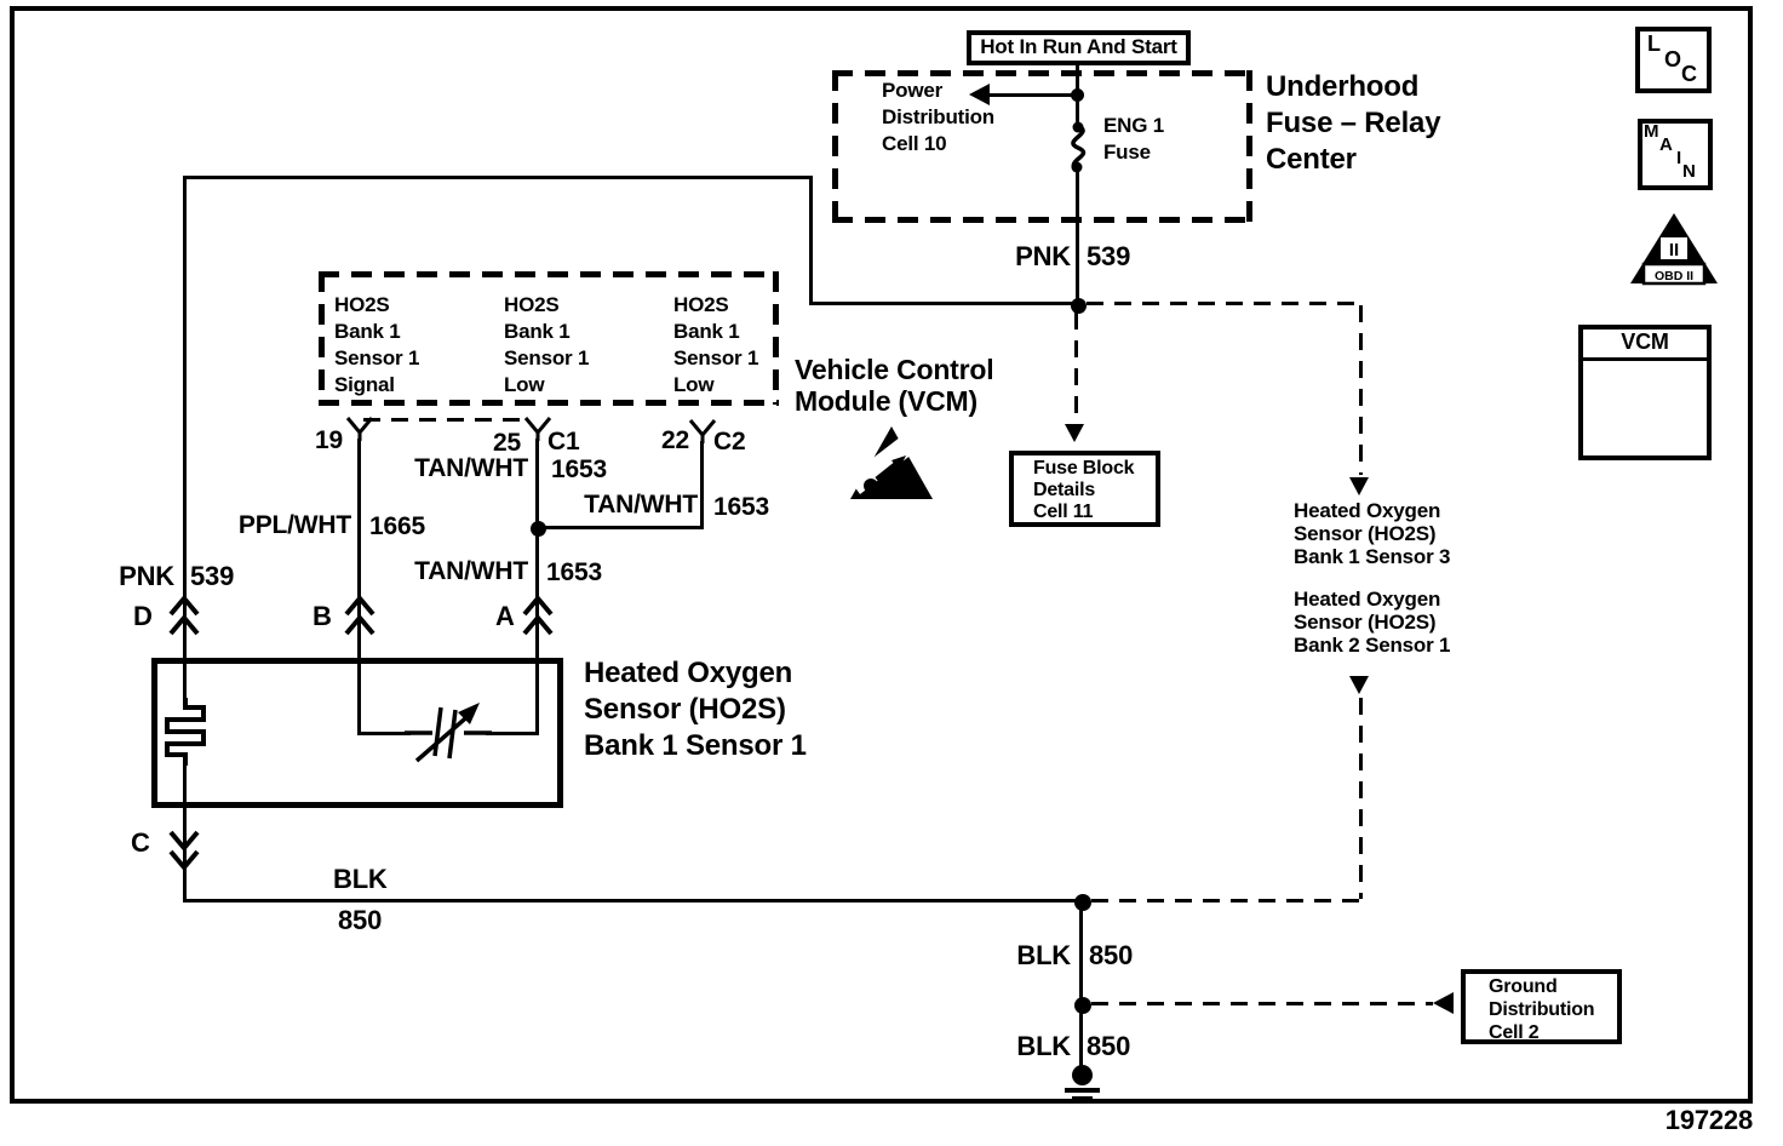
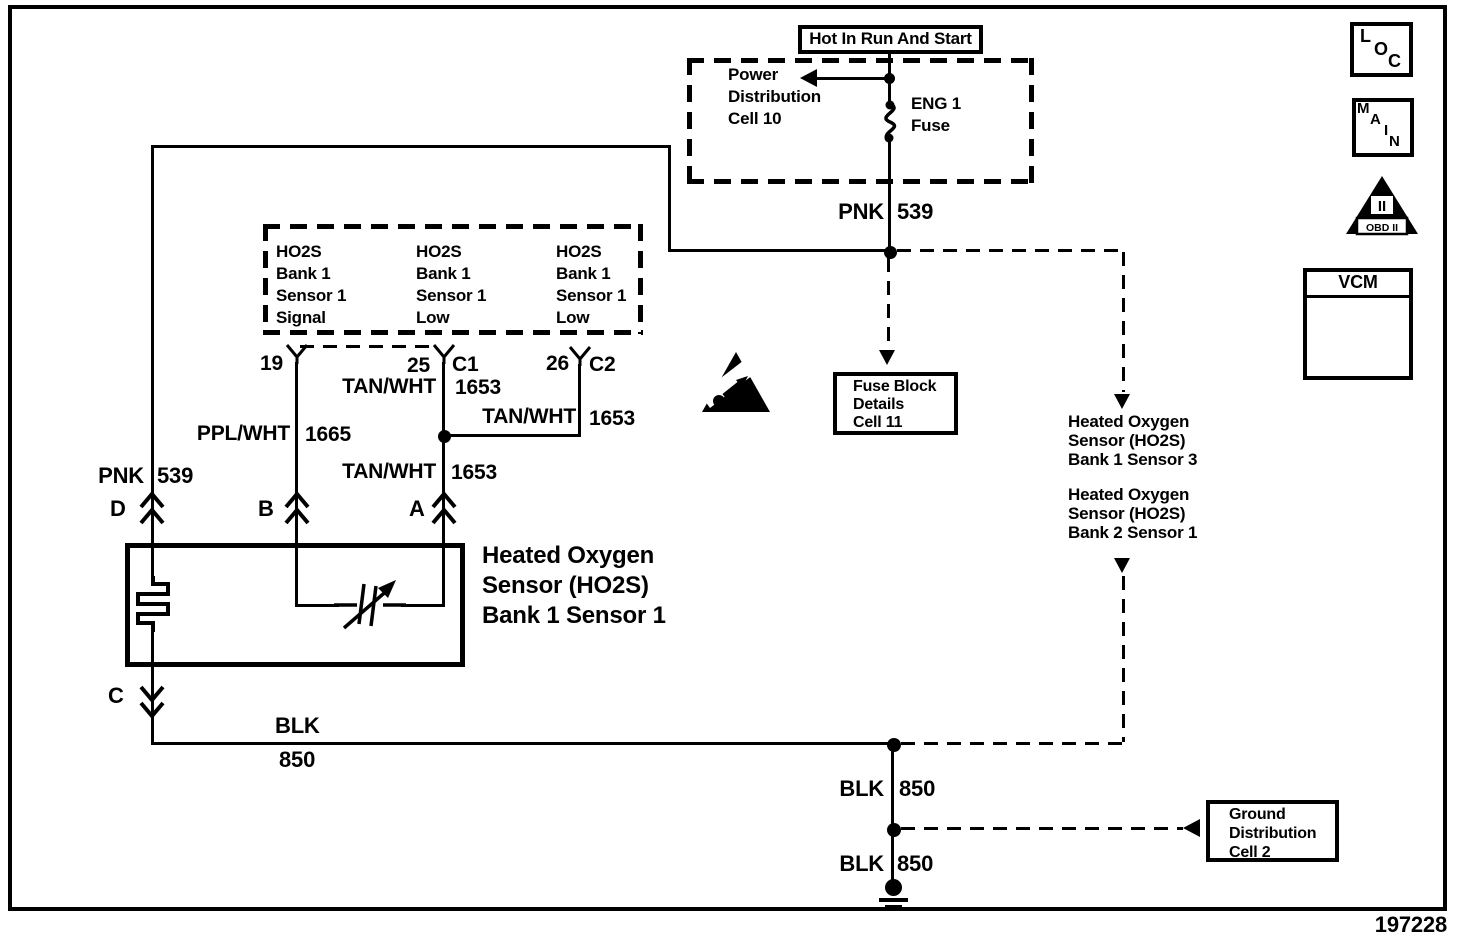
  II
  OBD II
  Hot In Run And Start
  Fuse Block
  Details
  Cell 11
  Ground
  Distribution
  Cell 2
  L
  O
  C
  M
  A
  I
  N
  VCM
  Power
  Distribution
  Cell 10
  ENG 1
  Fuse
- Underhood
- Fuse – Relay
- Center
  HO2S
  Bank 1
  Sensor 1
  Signal
  HO2S
  Bank 1
  Sensor 1
  Low
  HO2S
  Bank 1
  Sensor 1
  Low
- Vehicle Control
- Module (VCM)
  Heated Oxygen
  Sensor (HO2S)
  Bank 1 Sensor 1
  Heated Oxygen
  Sensor (HO2S)
  Bank 1 Sensor 3
  Heated Oxygen
  Sensor (HO2S)
  Bank 2 Sensor 1
  PNK
  539
  19
  25
  C1
- 22
+ 26
  C2
  TAN/WHT
  1653
  TAN/WHT
  1653
  PPL/WHT
  1665
  TAN/WHT
  1653
  PNK
  539
  D
  B
  A
  C
  BLK
  850
  BLK
  850
  BLK
  850
  197228
